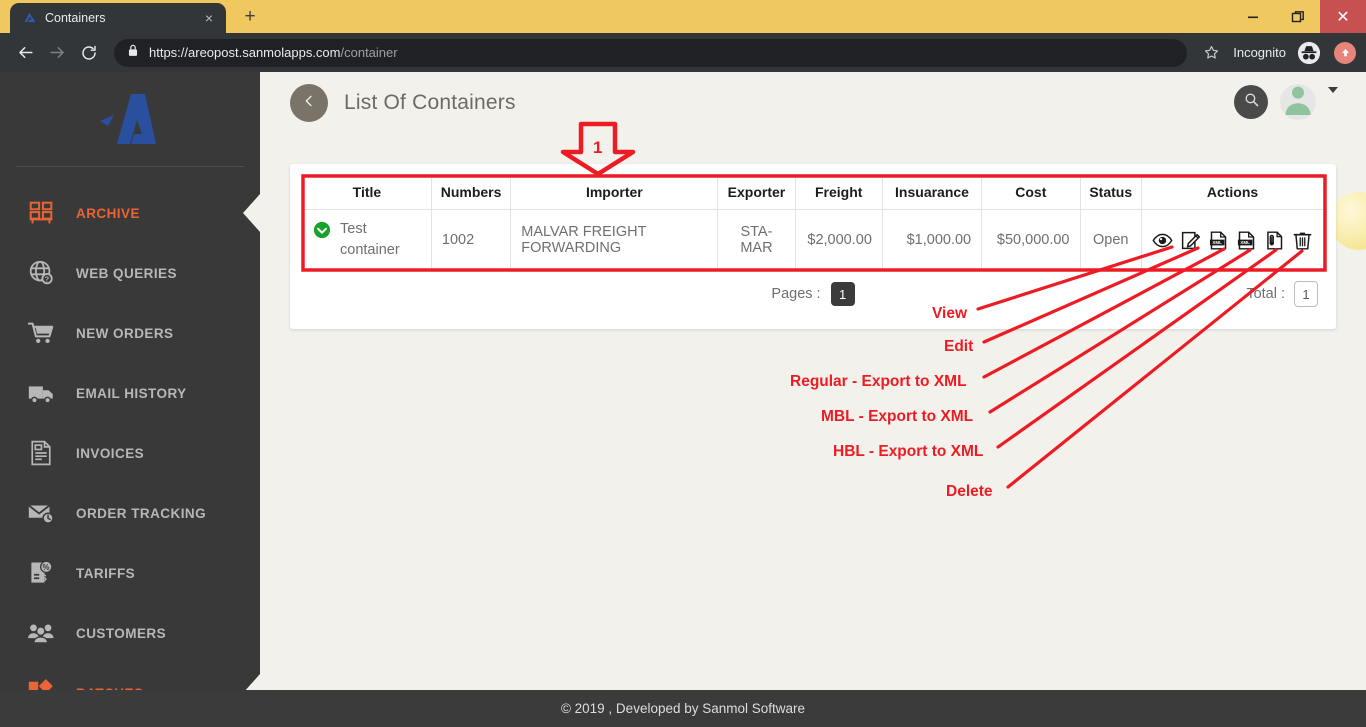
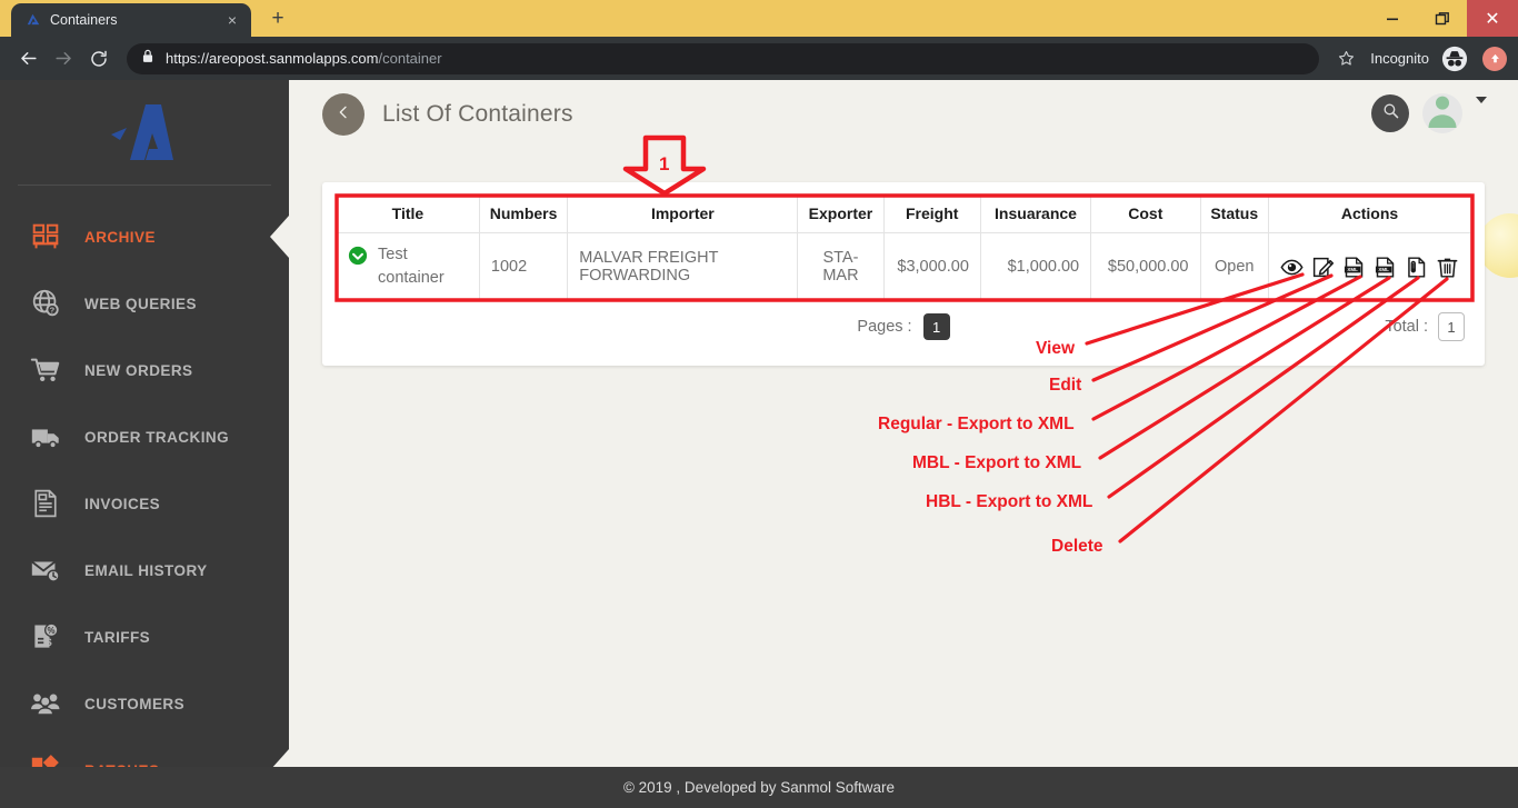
  Containers
  ×
  +
  ✕
  https://areopost.sanmolapps.com/container
  Incognito
  ARCHIVE
  ?
  WEB QUERIES
  NEW ORDERS
- EMAIL HISTORY
+ ORDER TRACKING
  INVOICES
- ORDER TRACKING
+ EMAIL HISTORY
  %
  $
  TARIFFS
  CUSTOMERS
  List Of Containers
  Title	Numbers	Importer	Exporter	Freight	Insuarance	Cost	Status	Actions
- Test container	1002	MALVAR FREIGHT FORWARDING	STA-MAR	$2,000.00	$1,000.00	$50,000.00	Open
+ Test container	1002	MALVAR FREIGHT FORWARDING	STA-MAR	$3,000.00	$1,000.00	$50,000.00	Open
  Pages :
  1
  otal :
  1
  © 2019 , Developed by Sanmol Software
  View
  Edit
  Regular - Export to XML
  MBL - Export to XML
  HBL - Export to XML
  Delete
  1
